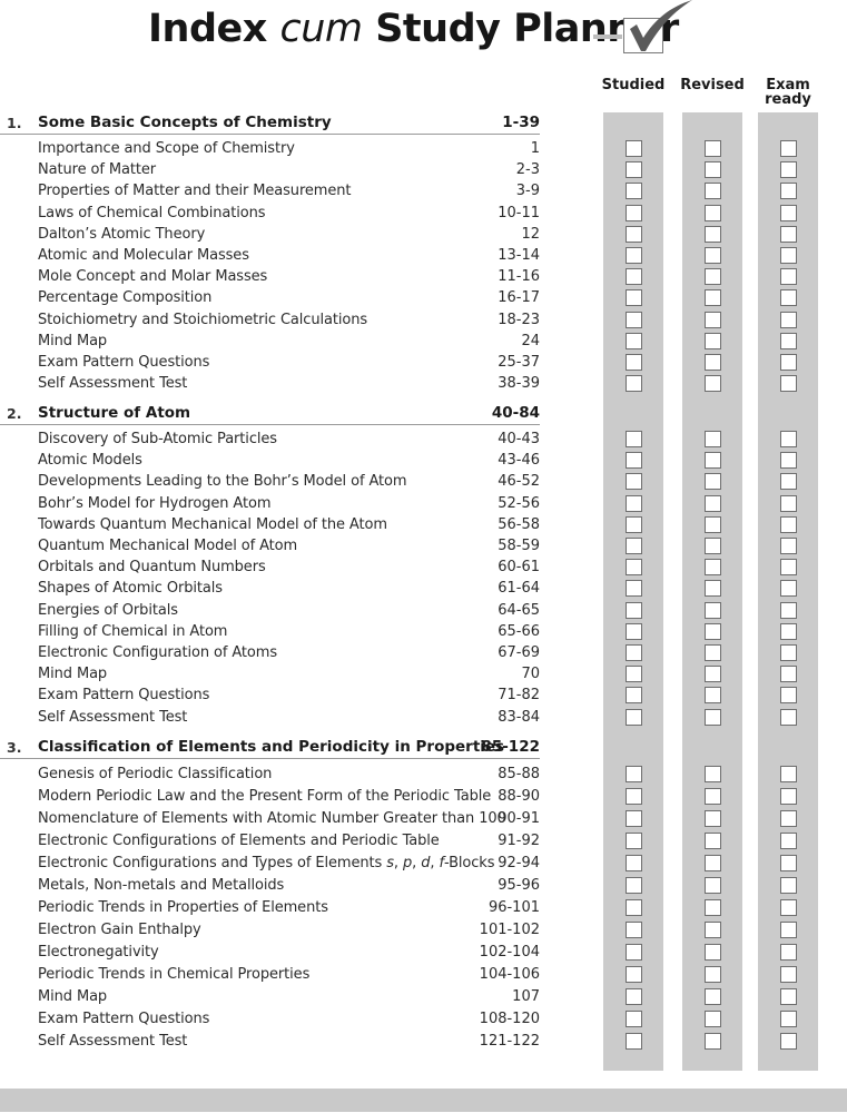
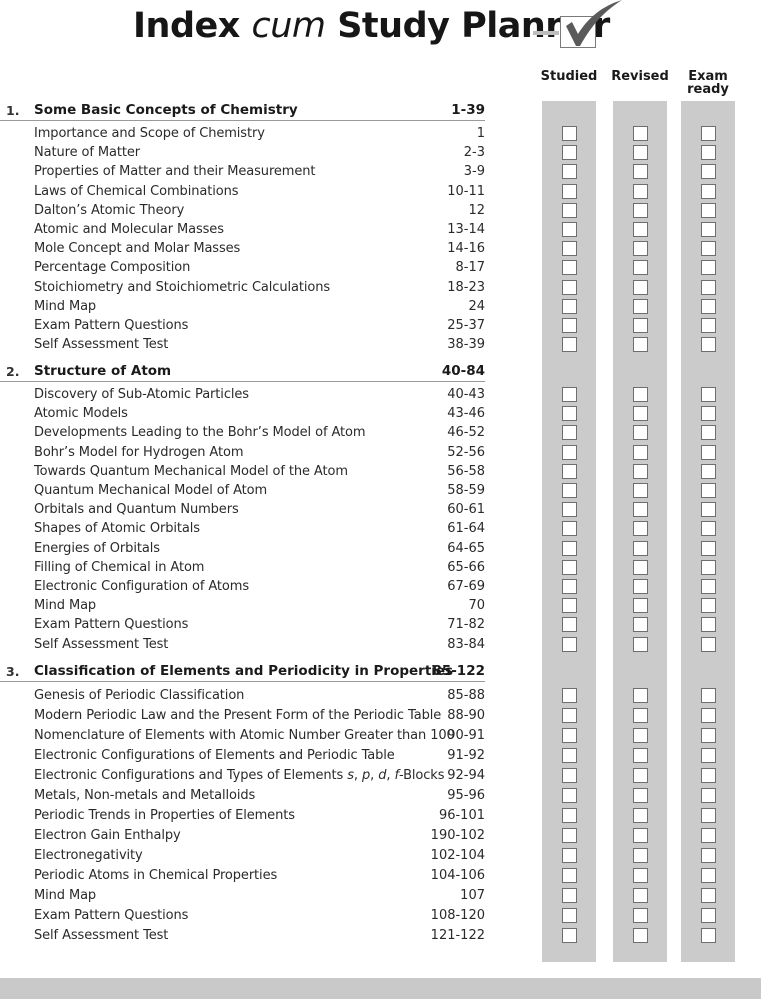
  Index cum Study Plannr
  Studied
  Revised
  Exam
  ready
  1.
  Some Basic Concepts of Chemistry
  1-39
  Importance and Scope of Chemistry
  1
  Nature of Matter
  2-3
  Properties of Matter and their Measurement
  3-9
  Laws of Chemical Combinations
  10-11
  Dalton’s Atomic Theory
  12
  Atomic and Molecular Masses
  13-14
  Mole Concept and Molar Masses
- 11-16
+ 14-16
  Percentage Composition
- 16-17
+ 8-17
  Stoichiometry and Stoichiometric Calculations
  18-23
  Mind Map
  24
  Exam Pattern Questions
  25-37
  Self Assessment Test
  38-39
  2.
  Structure of Atom
  40-84
  Discovery of Sub-Atomic Particles
  40-43
  Atomic Models
  43-46
  Developments Leading to the Bohr’s Model of Atom
  46-52
  Bohr’s Model for Hydrogen Atom
  52-56
  Towards Quantum Mechanical Model of the Atom
  56-58
  Quantum Mechanical Model of Atom
  58-59
  Orbitals and Quantum Numbers
  60-61
  Shapes of Atomic Orbitals
  61-64
  Energies of Orbitals
  64-65
  Filling of Chemical in Atom
  65-66
  Electronic Configuration of Atoms
  67-69
  Mind Map
  70
  Exam Pattern Questions
  71-82
  Self Assessment Test
  83-84
  3.
  Classification of Elements and Periodicity in Properties
  85-122
  Genesis of Periodic Classification
  85-88
  Modern Periodic Law and the Present Form of the Periodic Table
  88-90
  Nomenclature of Elements with Atomic Number Greater than 100
  90-91
  Electronic Configurations of Elements and Periodic Table
  91-92
  Electronic Configurations and Types of Elements s, p, d, f-Blocks
  92-94
  Metals, Non-metals and Metalloids
  95-96
  Periodic Trends in Properties of Elements
  96-101
  Electron Gain Enthalpy
- 101-102
+ 190-102
  Electronegativity
  102-104
- Periodic Trends in Chemical Properties
+ Periodic Atoms in Chemical Properties
  104-106
  Mind Map
  107
  Exam Pattern Questions
  108-120
  Self Assessment Test
  121-122
